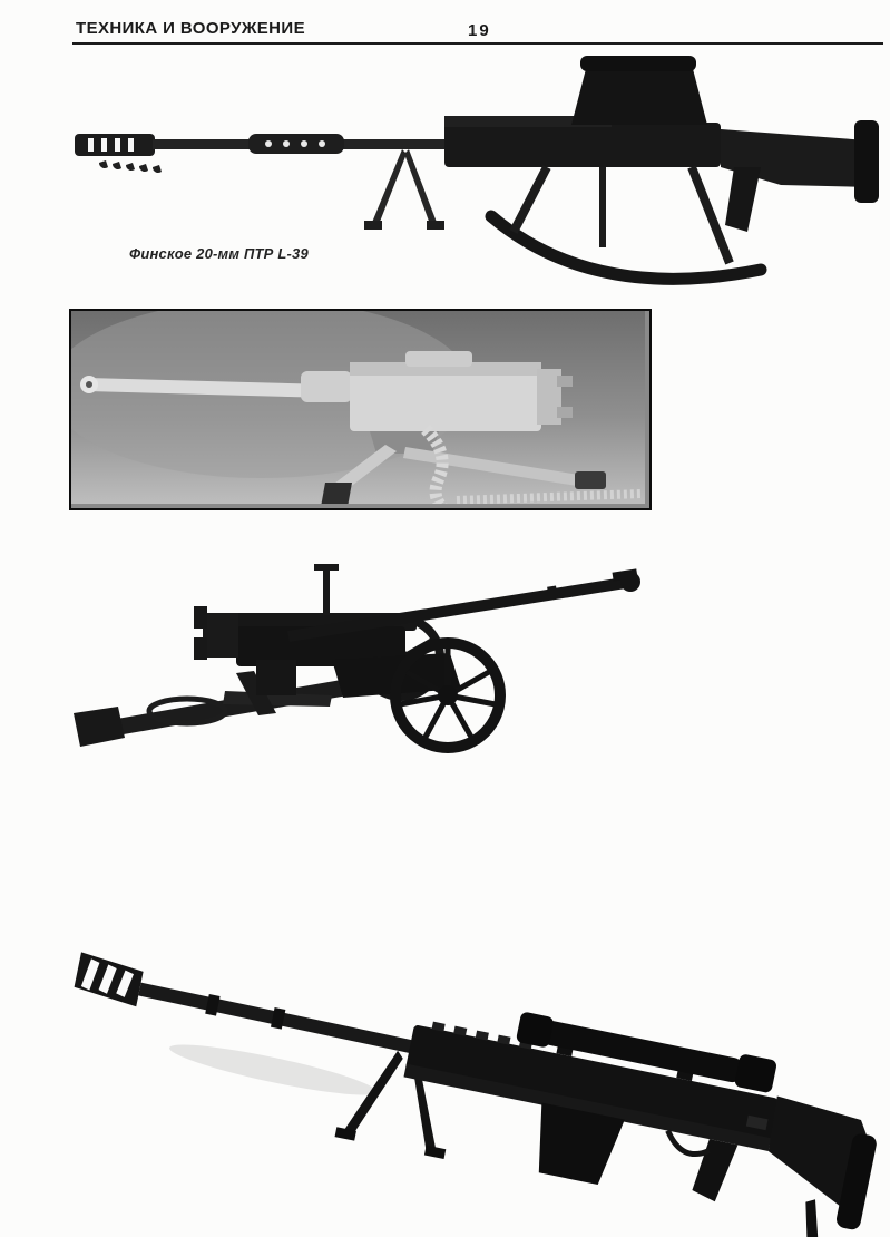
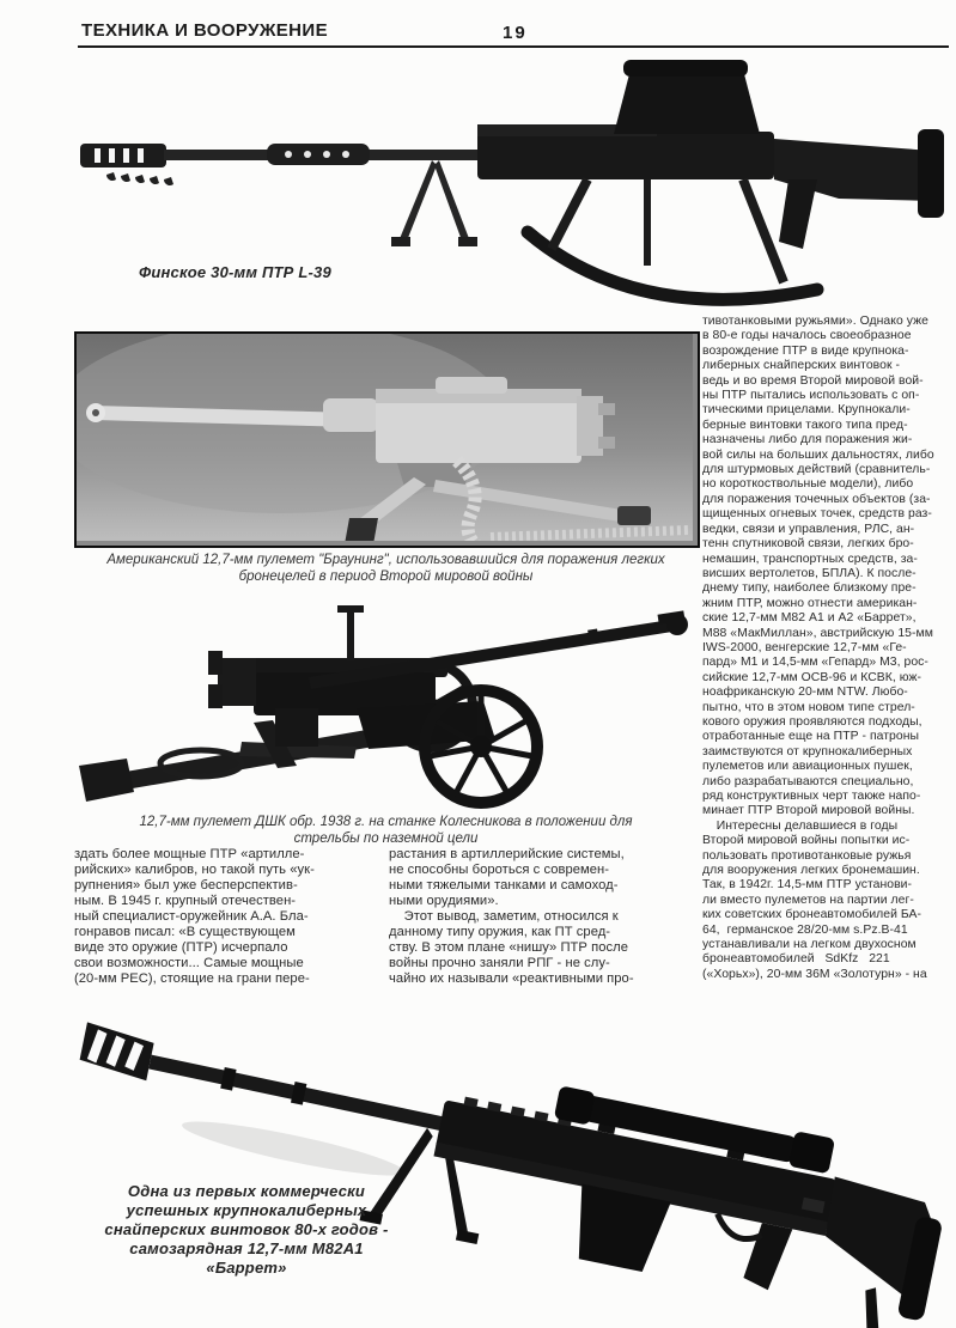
  ТЕХНИКА И ВООРУЖЕНИЕ
  19
- Финское 20-мм ПТР L-39
+ Финское 30-мм ПТР L-39
+ Американский 12,7-мм пулемет "Браунинг", использовавшийся для поражения легких
+ бронецелей в период Второй мировой войны
+ 12,7-мм пулемет ДШК обр. 1938 г. на станке Колесникова в положении для
+ стрельбы по наземной цели
+ здать более мощные ПТР «артилле-
+ рийских» калибров, но такой путь «ук-
+ рупнения» был уже бесперспектив-
+ ным. В 1945 г. крупный отечествен-
+ ный специалист-оружейник А.А. Бла-
+ гонравов писал: «В существующем
+ виде это оружие (ПТР) исчерпало
+ свои возможности... Самые мощные
+ (20-мм РЕС), стоящие на грани пере-
+ растания в артиллерийские системы,
+ не способны бороться с современ-
+ ными тяжелыми танками и самоход-
+ ными орудиями».
+ Этот вывод, заметим, относился к
+ данному типу оружия, как ПТ сред-
+ ству. В этом плане «нишу» ПТР после
+ войны прочно заняли РПГ - не слу-
+ чайно их называли «реактивными про-
+ тивотанковыми ружьями». Однако уже
+ в 80-е годы началось своеобразное
+ возрождение ПТР в виде крупнока-
+ либерных снайперских винтовок -
+ ведь и во время Второй мировой вой-
+ ны ПТР пытались использовать с оп-
+ тическими прицелами. Крупнокали-
+ берные винтовки такого типа пред-
+ назначены либо для поражения жи-
+ вой силы на больших дальностях, либо
+ для штурмовых действий (сравнитель-
+ но короткоствольные модели), либо
+ для поражения точечных объектов (за-
+ щищенных огневых точек, средств раз-
+ ведки, связи и управления, РЛС, ан-
+ тенн спутниковой связи, легких бро-
+ немашин, транспортных средств, за-
+ висших вертолетов, БПЛА). К после-
+ днему типу, наиболее близкому пре-
+ жним ПТР, можно отнести американ-
+ ские 12,7-мм М82 А1 и А2 «Баррет»,
+ М88 «МакМиллан», австрийскую 15-мм
+ IWS-2000, венгерские 12,7-мм «Ге-
+ пард» М1 и 14,5-мм «Гепард» М3, рос-
+ сийские 12,7-мм ОСВ-96 и КСВК, юж-
+ ноафриканскую 20-мм NTW. Любо-
+ пытно, что в этом новом типе стрел-
+ кового оружия проявляются подходы,
+ отработанные еще на ПТР - патроны
+ заимствуются от крупнокалиберных
+ пулеметов или авиационных пушек,
+ либо разрабатываются специально,
+ ряд конструктивных черт также напо-
+ минает ПТР Второй мировой войны.
+ Интересны делавшиеся в годы
+ Второй мировой войны попытки ис-
+ пользовать противотанковые ружья
+ для вооружения легких бронемашин.
+ Так, в 1942г. 14,5-мм ПТР установи-
+ ли вместо пулеметов на партии лег-
+ ких советских бронеавтомобилей БА-
+ 64, германское 28/20-мм s.Pz.B-41
+ устанавливали на легком двухосном
+ бронеавтомобилей SdKfz 221
+ («Хорьх»), 20-мм 36М «Золотурн» - на
+ Одна из первых коммерчески
+ успешных крупнокалиберных
+ снайперских винтовок 80-х годов -
+ самозарядная 12,7-мм М82А1
+ «Баррет»
